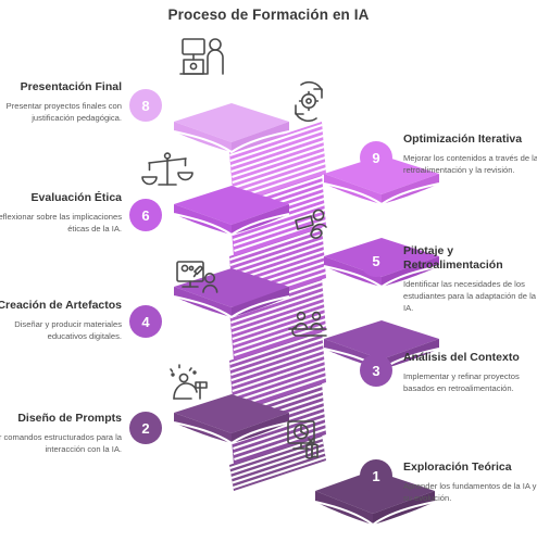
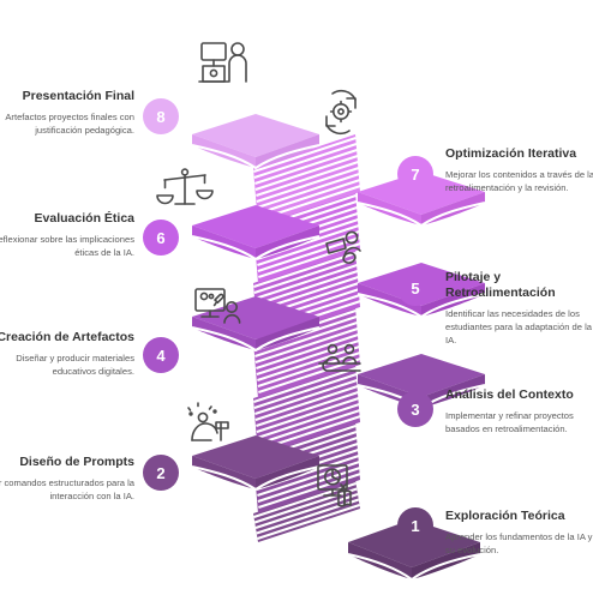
- Proceso de Formación en IA
  8
- 9
+ 7
  6
  5
  4
  3
  2
  1
  Presentación Final
- Presentar proyectos finales con justificación pedagógica.
+ Artefactos proyectos finales con justificación pedagógica.
  Optimización Iterativa
  Mejorar los contenidos a través de la retroalimentación y la revisión.
  Evaluación Ética
  eflexionar sobre las implicaciones éticas de la IA.
  Pilotaje y Retroalimentación
  Identificar las necesidades de los estudiantes para la adaptación de la IA.
  Creación de Artefactos
  Diseñar y producir materiales educativos digitales.
  Análisis del Contexto
  Implementar y refinar proyectos basados en retroalimentación.
  Diseño de Prompts
  r comandos estructurados para la interacción con la IA.
  Exploración Teórica
  Aprender los fundamentos de la IA y su evolución.
